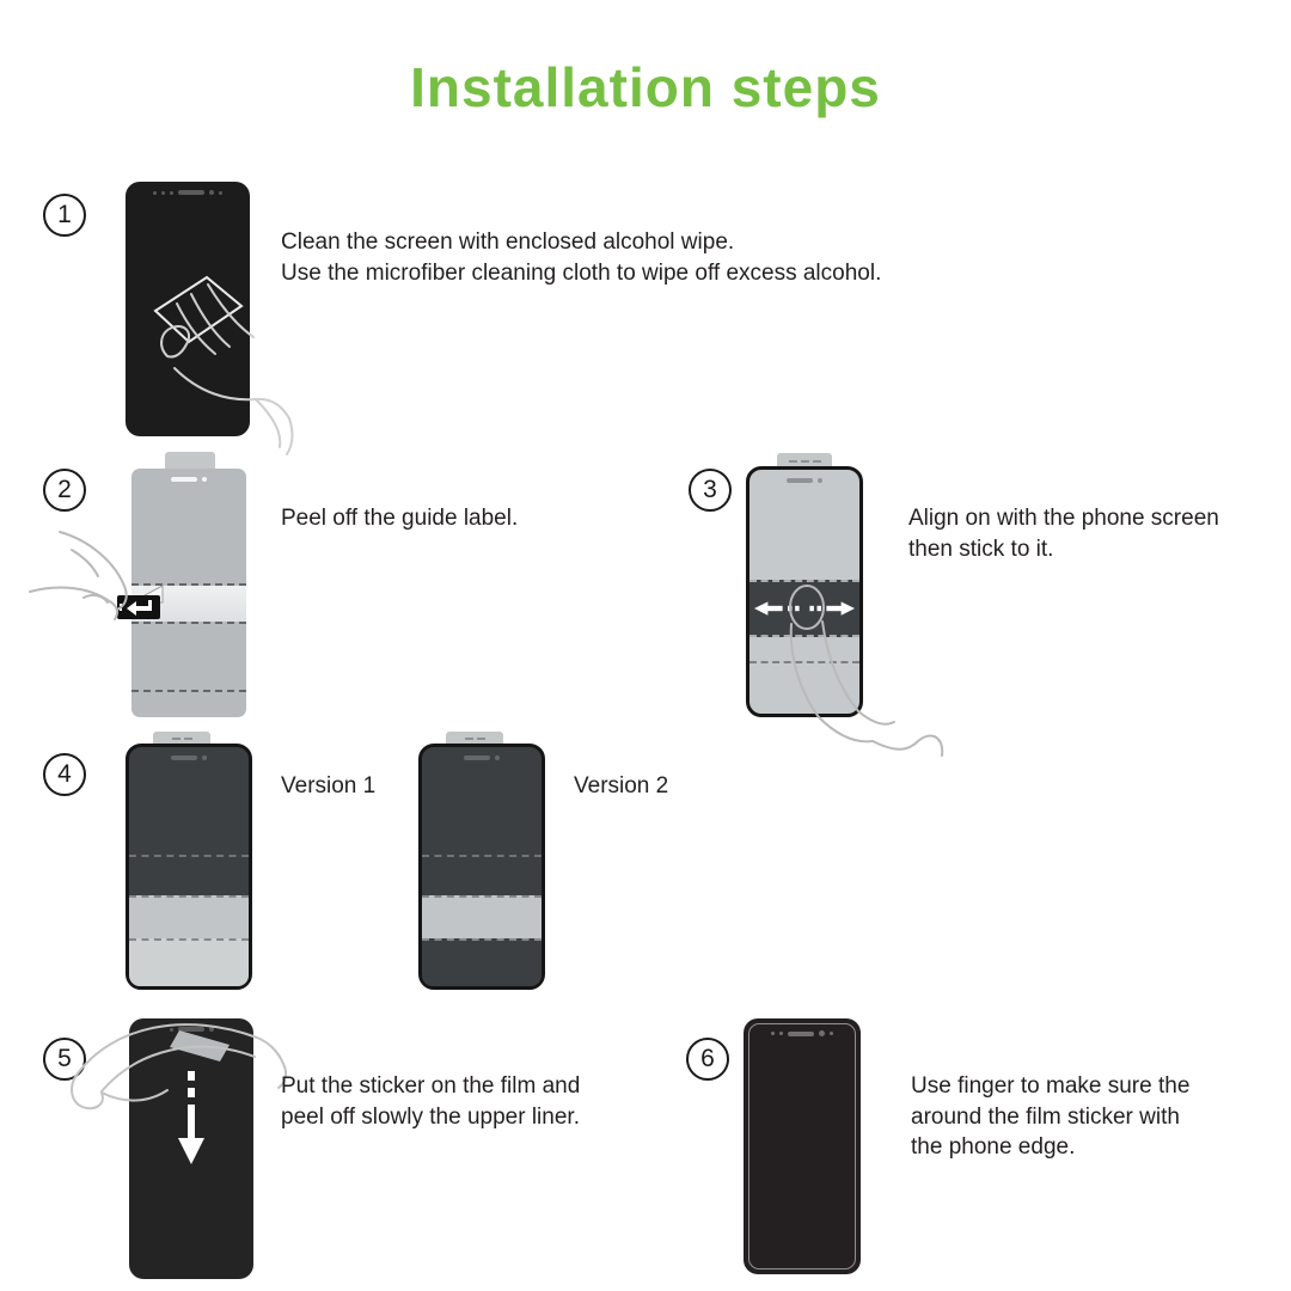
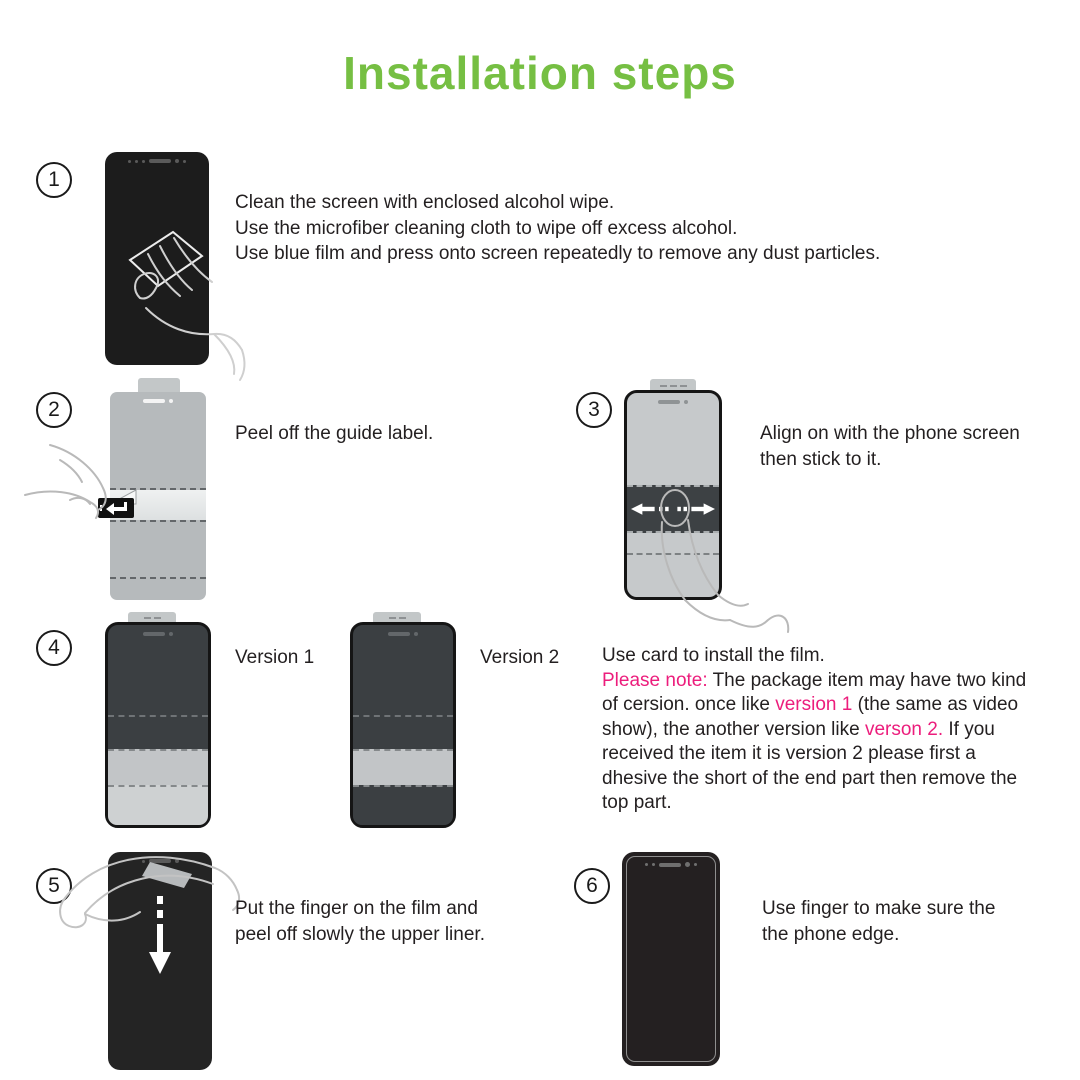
  Installation steps
  1
  Clean the screen with enclosed alcohol wipe.
  Use the microfiber cleaning cloth to wipe off excess alcohol.
+ Use blue film and press onto screen repeatedly to remove any dust particles.
  2
  Peel off the guide label.
  3
  Align on with the phone screen
  then stick to it.
  4
  Version 1
  Version 2
+ Use card to install the film.
+ Please note: The package item may have two kind of cersion. once like version 1 (the same as video show), the another version like verson 2. If you received the item it is version 2 please first a dhesive the short of the end part then remove the top part.
  5
- Put the sticker on the film and
+ Put the finger on the film and
  peel off slowly the upper liner.
  6
  Use finger to make sure the
- around the film sticker with
  the phone edge.
